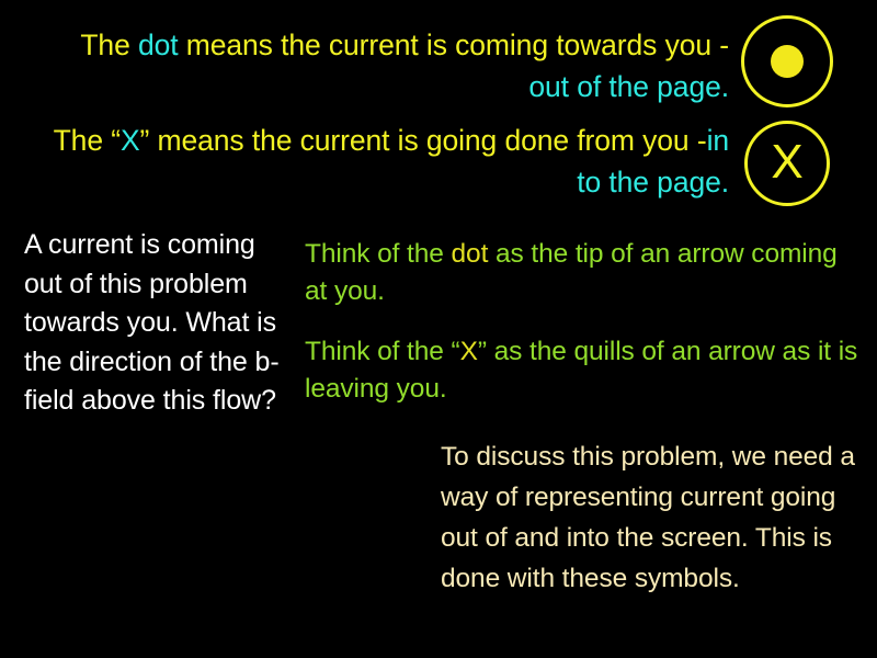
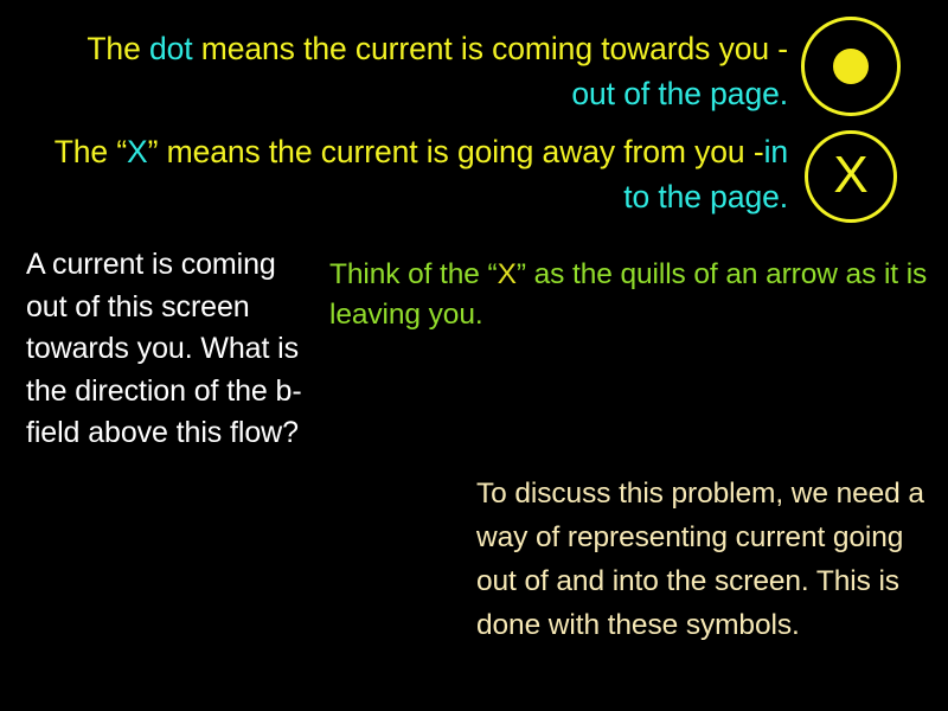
  The dot means the current is coming towards you -out of the page.
- The “X” means the current is going done from you -in to the page.
+ The “X” means the current is going away from you -in to the page.
  X
- A current is coming out of this problem towards you. What is the direction of the b-field above this flow?
+ A current is coming out of this screen towards you. What is the direction of the b-field above this flow?
- Think of the dot as the tip of an arrow coming at you.
  Think of the “X” as the quills of an arrow as it is leaving you.
  To discuss this problem, we need a way of representing current going out of and into the screen. This is done with these symbols.
